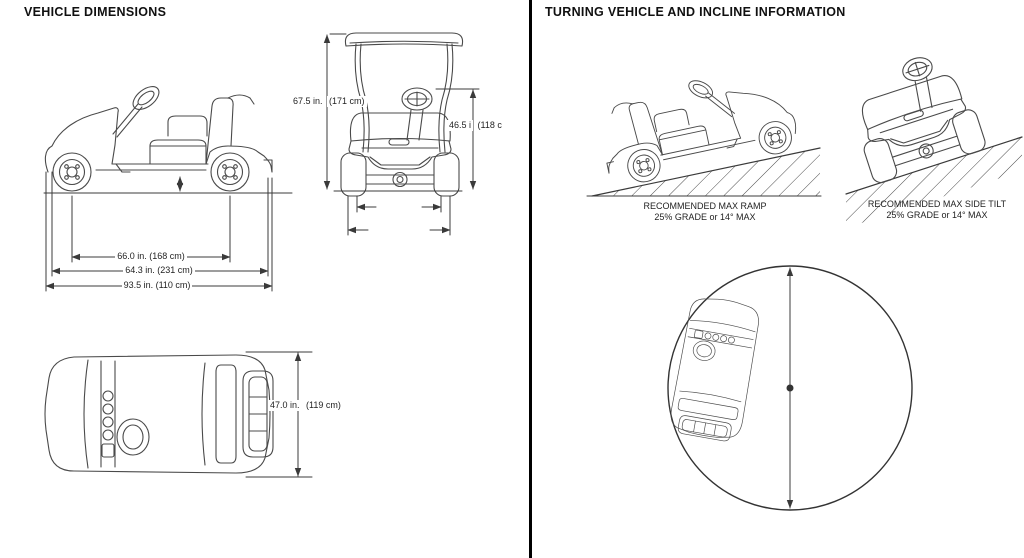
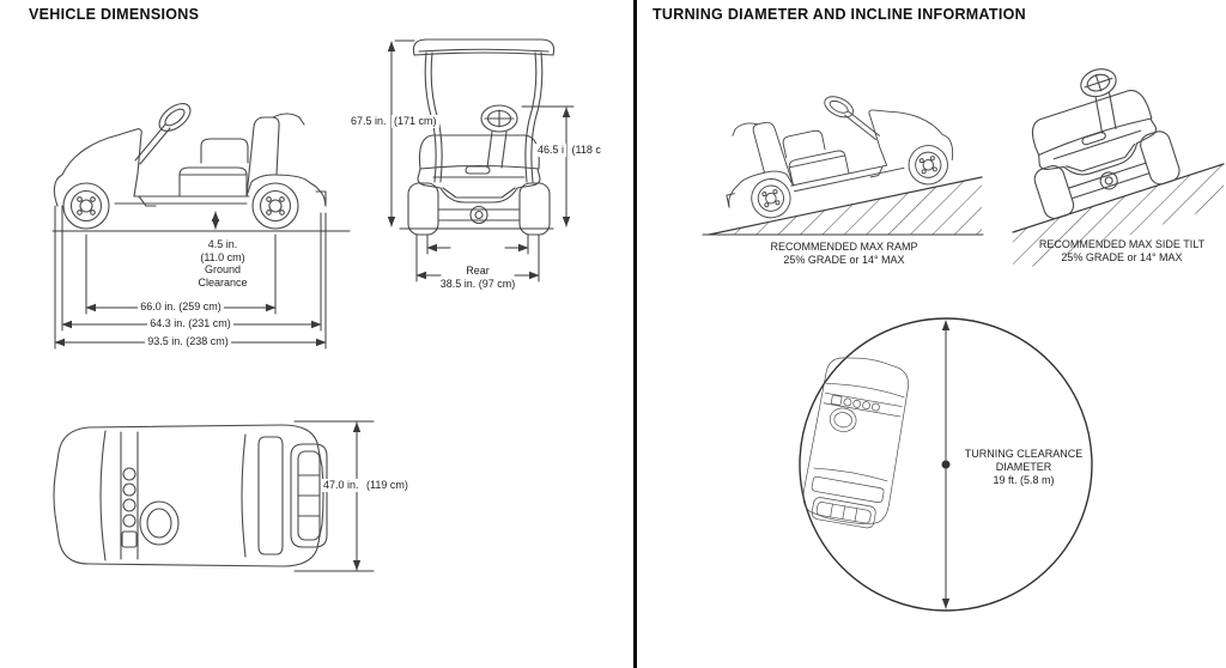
  VEHICLE DIMENSIONS
- TURNING VEHICLE AND INCLINE INFORMATION
+ TURNING DIAMETER AND INCLINE INFORMATION
+ 4.5 in.
+ (11.0 cm)
+ Ground
+ Clearance
- 66.0 in. (168 cm)
+ 66.0 in. (259 cm)
  64.3 in. (231 cm)
- 93.5 in. (110 cm)
+ 93.5 in. (238 cm)
  67.5 in. (171 cm)
  46.5 i (118 c
+ Rear
+ 38.5 in. (97 cm)
  47.0 in. (119 cm)
  RECOMMENDED MAX RAMP
  25% GRADE or 14° MAX
  RECOMMENDED MAX SIDE TILT
  25% GRADE or 14° MAX
+ TURNING CLEARANCE
+ DIAMETER
+ 19 ft. (5.8 m)
